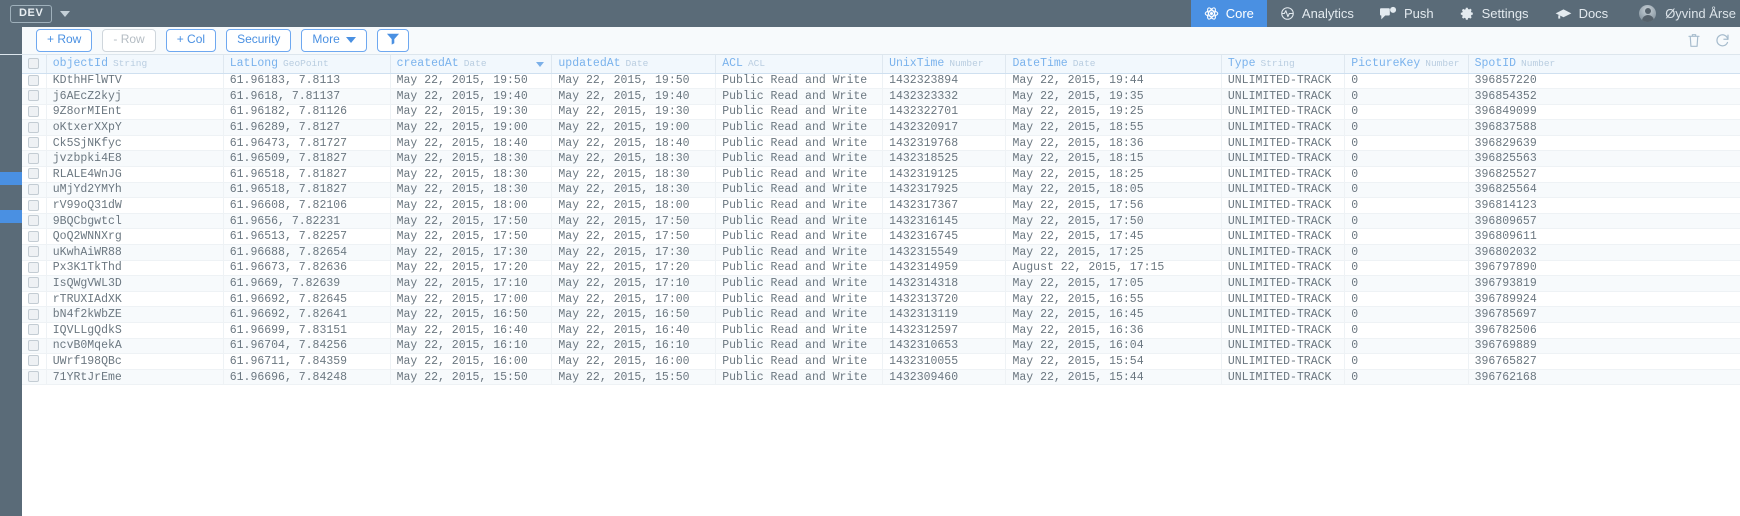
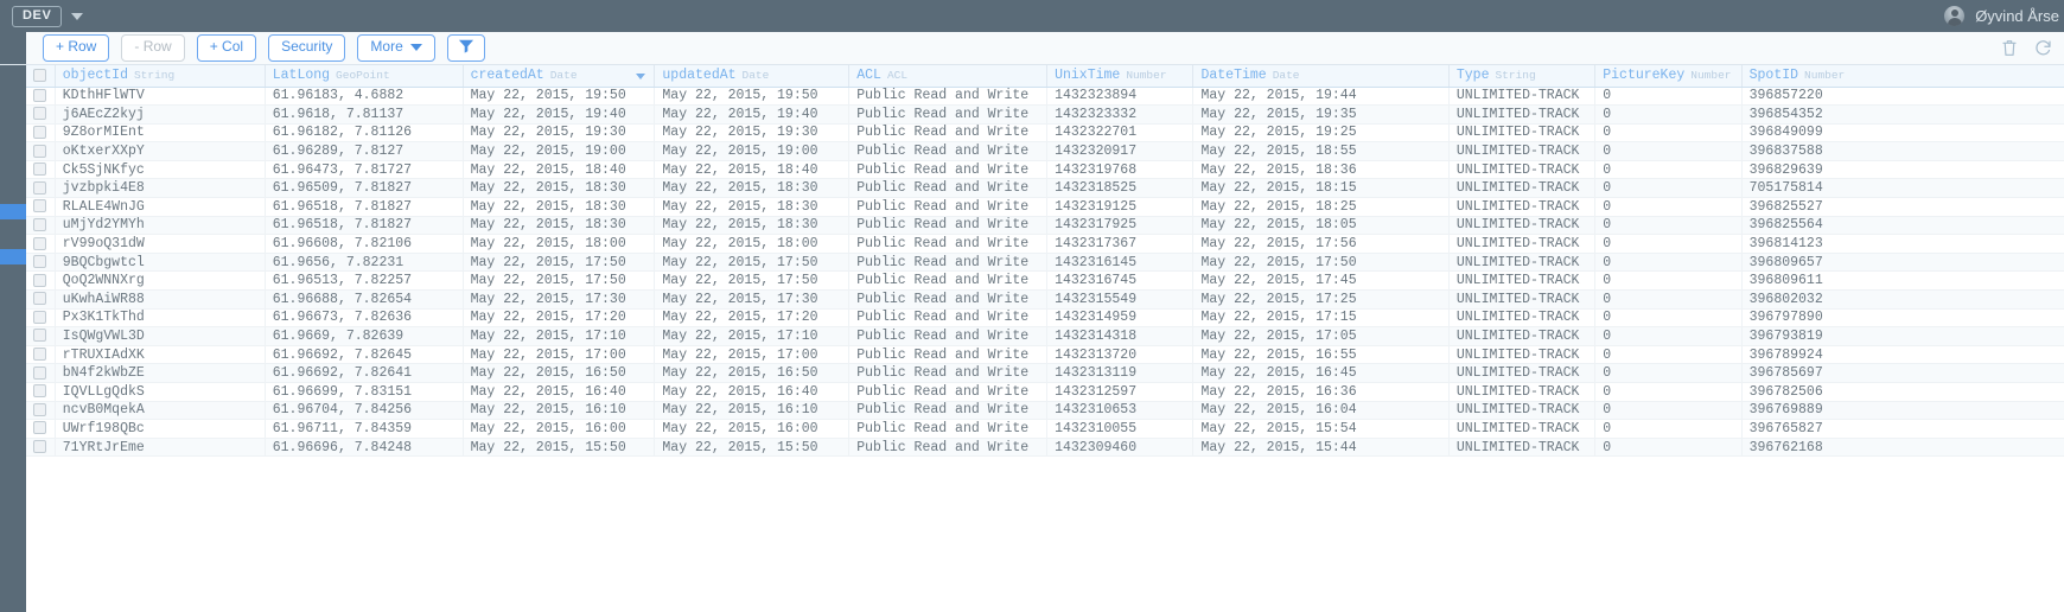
  DEV
- Core
- Analytics
- Push
- Settings
- Docs
  Øyvind Årse
  + Row
  - Row
  + Col
  Security
  More
  	objectId String	LatLong GeoPoint	createdAt Date	updatedAt Date	ACL ACL	UnixTime Number	DateTime Date	Type String	PictureKey Number	SpotID Number
- 	KDthHFlWTV	61.96183, 7.8113	May 22, 2015, 19:50	May 22, 2015, 19:50	Public Read and Write	1432323894	May 22, 2015, 19:44	UNLIMITED-TRACK	0	396857220
+ 	KDthHFlWTV	61.96183, 4.6882	May 22, 2015, 19:50	May 22, 2015, 19:50	Public Read and Write	1432323894	May 22, 2015, 19:44	UNLIMITED-TRACK	0	396857220
  	j6AEcZ2kyj	61.9618, 7.81137	May 22, 2015, 19:40	May 22, 2015, 19:40	Public Read and Write	1432323332	May 22, 2015, 19:35	UNLIMITED-TRACK	0	396854352
  	9Z8orMIEnt	61.96182, 7.81126	May 22, 2015, 19:30	May 22, 2015, 19:30	Public Read and Write	1432322701	May 22, 2015, 19:25	UNLIMITED-TRACK	0	396849099
  	oKtxerXXpY	61.96289, 7.8127	May 22, 2015, 19:00	May 22, 2015, 19:00	Public Read and Write	1432320917	May 22, 2015, 18:55	UNLIMITED-TRACK	0	396837588
  	Ck5SjNKfyc	61.96473, 7.81727	May 22, 2015, 18:40	May 22, 2015, 18:40	Public Read and Write	1432319768	May 22, 2015, 18:36	UNLIMITED-TRACK	0	396829639
- 	jvzbpki4E8	61.96509, 7.81827	May 22, 2015, 18:30	May 22, 2015, 18:30	Public Read and Write	1432318525	May 22, 2015, 18:15	UNLIMITED-TRACK	0	396825563
+ 	jvzbpki4E8	61.96509, 7.81827	May 22, 2015, 18:30	May 22, 2015, 18:30	Public Read and Write	1432318525	May 22, 2015, 18:15	UNLIMITED-TRACK	0	705175814
  	RLALE4WnJG	61.96518, 7.81827	May 22, 2015, 18:30	May 22, 2015, 18:30	Public Read and Write	1432319125	May 22, 2015, 18:25	UNLIMITED-TRACK	0	396825527
  	uMjYd2YMYh	61.96518, 7.81827	May 22, 2015, 18:30	May 22, 2015, 18:30	Public Read and Write	1432317925	May 22, 2015, 18:05	UNLIMITED-TRACK	0	396825564
  	rV99oQ31dW	61.96608, 7.82106	May 22, 2015, 18:00	May 22, 2015, 18:00	Public Read and Write	1432317367	May 22, 2015, 17:56	UNLIMITED-TRACK	0	396814123
  	9BQCbgwtcl	61.9656, 7.82231	May 22, 2015, 17:50	May 22, 2015, 17:50	Public Read and Write	1432316145	May 22, 2015, 17:50	UNLIMITED-TRACK	0	396809657
  	QoQ2WNNXrg	61.96513, 7.82257	May 22, 2015, 17:50	May 22, 2015, 17:50	Public Read and Write	1432316745	May 22, 2015, 17:45	UNLIMITED-TRACK	0	396809611
  	uKwhAiWR88	61.96688, 7.82654	May 22, 2015, 17:30	May 22, 2015, 17:30	Public Read and Write	1432315549	May 22, 2015, 17:25	UNLIMITED-TRACK	0	396802032
- 	Px3K1TkThd	61.96673, 7.82636	May 22, 2015, 17:20	May 22, 2015, 17:20	Public Read and Write	1432314959	August 22, 2015, 17:15	UNLIMITED-TRACK	0	396797890
+ 	Px3K1TkThd	61.96673, 7.82636	May 22, 2015, 17:20	May 22, 2015, 17:20	Public Read and Write	1432314959	May 22, 2015, 17:15	UNLIMITED-TRACK	0	396797890
  	IsQWgVWL3D	61.9669, 7.82639	May 22, 2015, 17:10	May 22, 2015, 17:10	Public Read and Write	1432314318	May 22, 2015, 17:05	UNLIMITED-TRACK	0	396793819
  	rTRUXIAdXK	61.96692, 7.82645	May 22, 2015, 17:00	May 22, 2015, 17:00	Public Read and Write	1432313720	May 22, 2015, 16:55	UNLIMITED-TRACK	0	396789924
  	bN4f2kWbZE	61.96692, 7.82641	May 22, 2015, 16:50	May 22, 2015, 16:50	Public Read and Write	1432313119	May 22, 2015, 16:45	UNLIMITED-TRACK	0	396785697
  	IQVLLgQdkS	61.96699, 7.83151	May 22, 2015, 16:40	May 22, 2015, 16:40	Public Read and Write	1432312597	May 22, 2015, 16:36	UNLIMITED-TRACK	0	396782506
  	ncvB0MqekA	61.96704, 7.84256	May 22, 2015, 16:10	May 22, 2015, 16:10	Public Read and Write	1432310653	May 22, 2015, 16:04	UNLIMITED-TRACK	0	396769889
  	UWrf198QBc	61.96711, 7.84359	May 22, 2015, 16:00	May 22, 2015, 16:00	Public Read and Write	1432310055	May 22, 2015, 15:54	UNLIMITED-TRACK	0	396765827
  	71YRtJrEme	61.96696, 7.84248	May 22, 2015, 15:50	May 22, 2015, 15:50	Public Read and Write	1432309460	May 22, 2015, 15:44	UNLIMITED-TRACK	0	396762168
